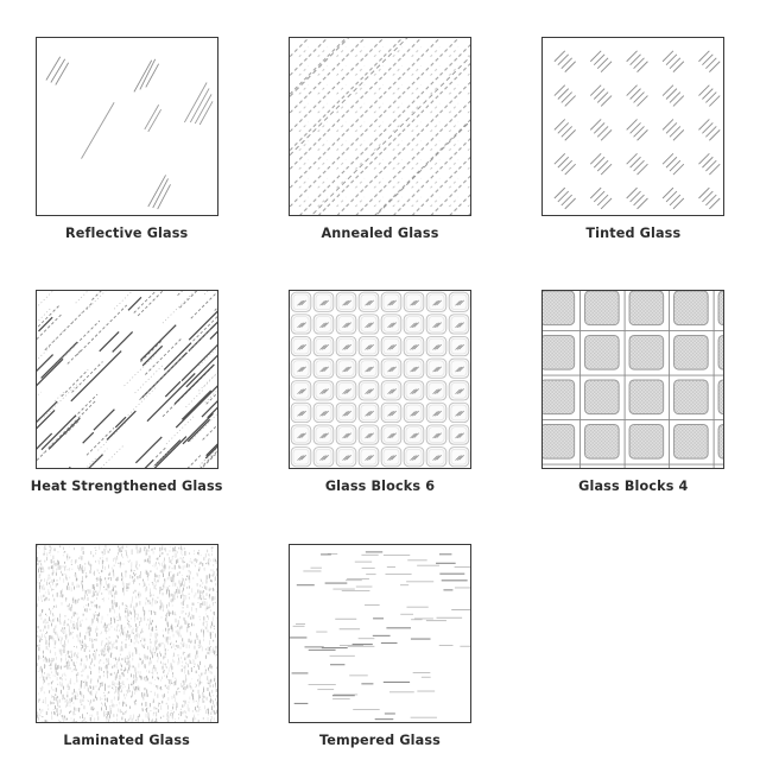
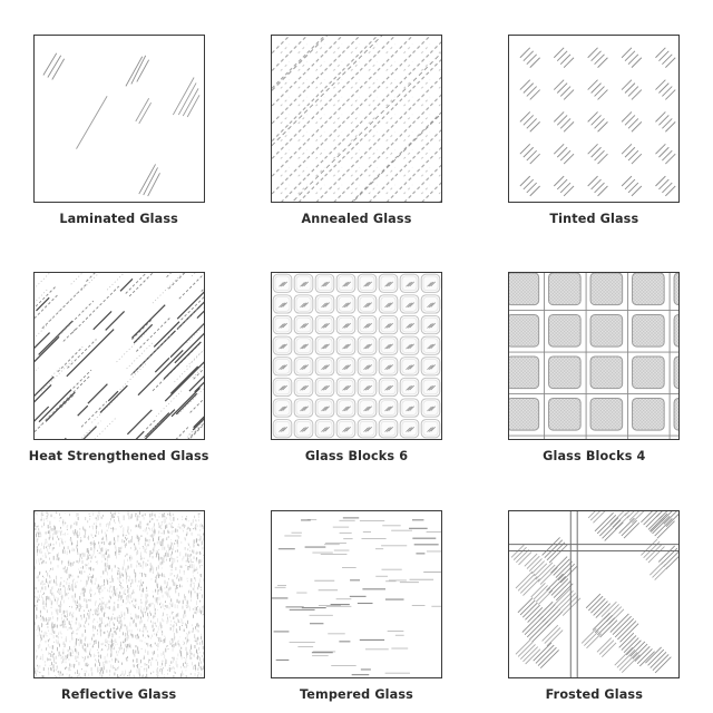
- Reflective Glass
+ Laminated Glass
  Annealed Glass
  Tinted Glass
  Heat Strengthened Glass
  Glass Blocks 6
  Glass Blocks 4
- Laminated Glass
+ Reflective Glass
  Tempered Glass
+ Frosted Glass
